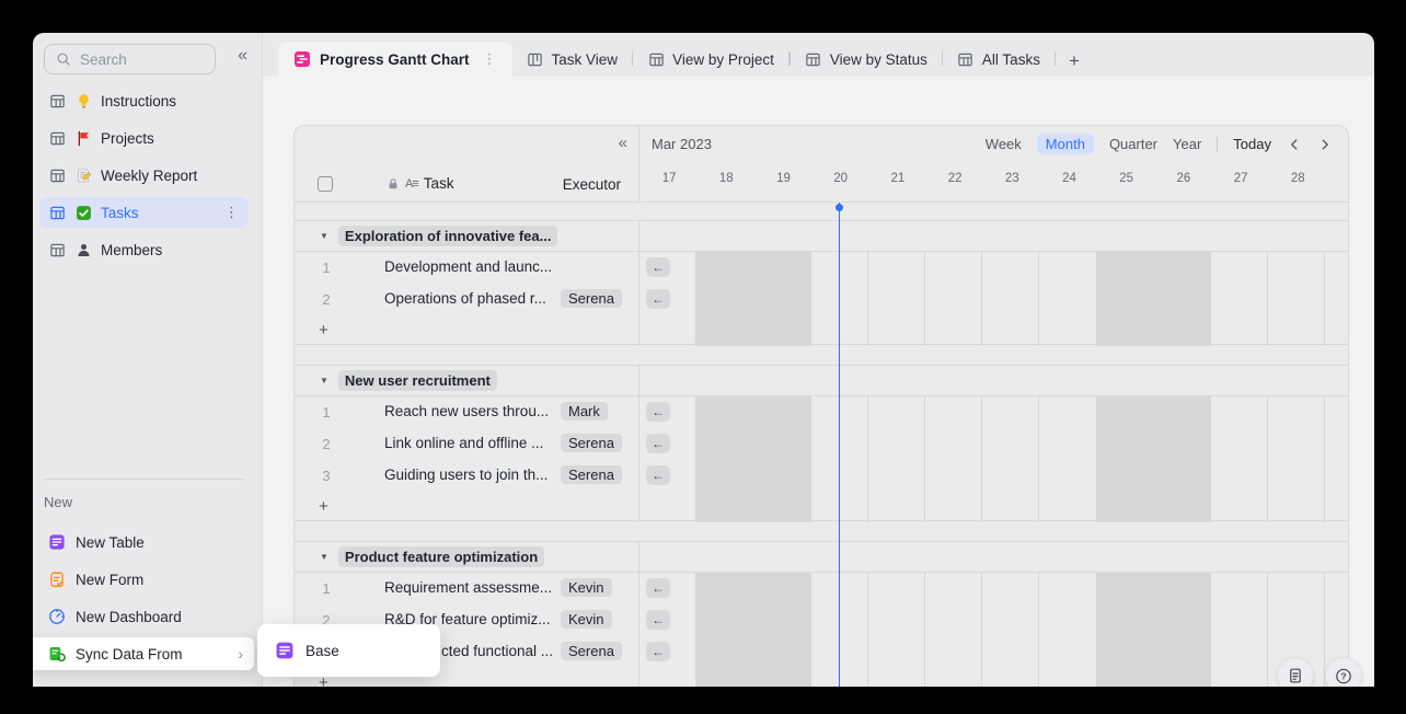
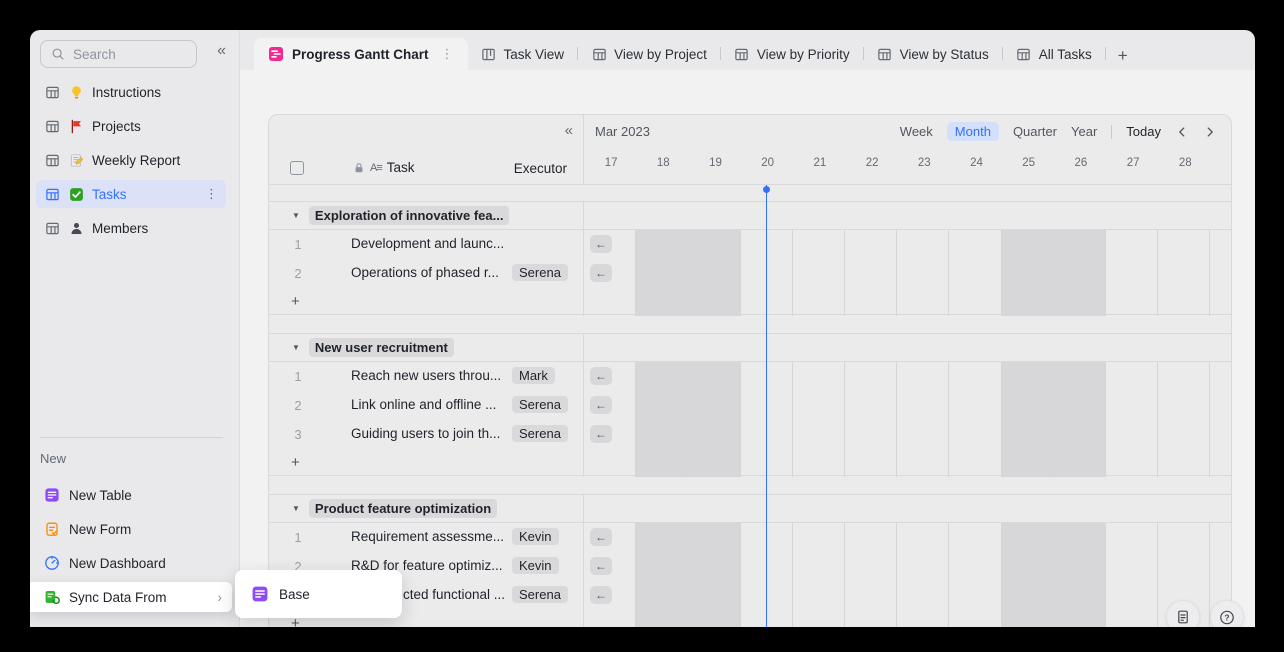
  Search
  «
  Instructions
  Projects
  Weekly Report
  Tasks
  ⋮
  Members
  New
  New Table
  New Form
  New Dashboard
  Sync Data From
  ›
  Progress Gantt Chart
  ⋮
  Task View
  View by Project
+ View by Priority
  View by Status
  All Tasks
  +
  «
  A≡
  Task
  Executor
  Mar 2023
  Week
  Month
  Quarter
  Year
  Today
  17
  18
  19
  20
  21
  22
  23
  24
  25
  26
  27
  28
  ▼
  Exploration of innovative fea...
  1
  Development and launc...
  ←
  2
  Operations of phased r...
  Serena
  ←
  +
  ▼
  New user recruitment
  1
  Reach new users throu...
  Mark
  ←
  2
  Link online and offline ...
  Serena
  ←
  3
  Guiding users to join th...
  Serena
  ←
  +
  ▼
  Product feature optimization
  1
  Requirement assessme...
  Kevin
  ←
  2
  R&D for feature optimiz...
  Kevin
  ←
  cted functional ...
  Serena
  ←
  +
  Base
  ?
